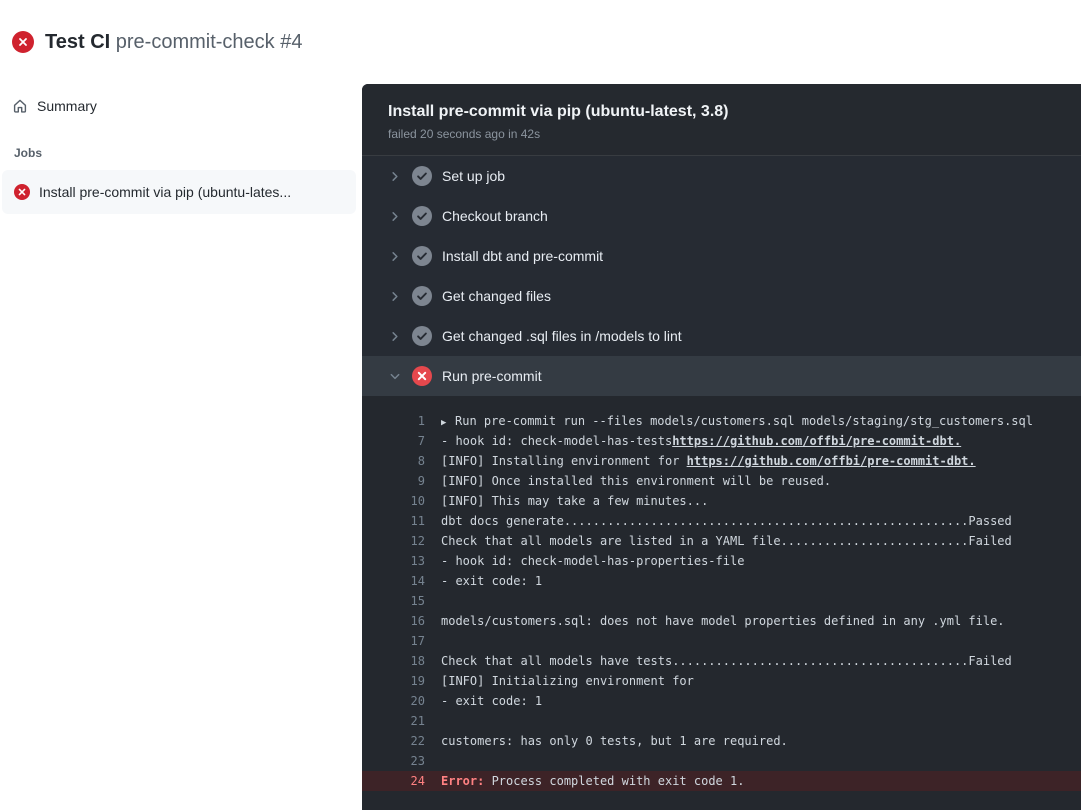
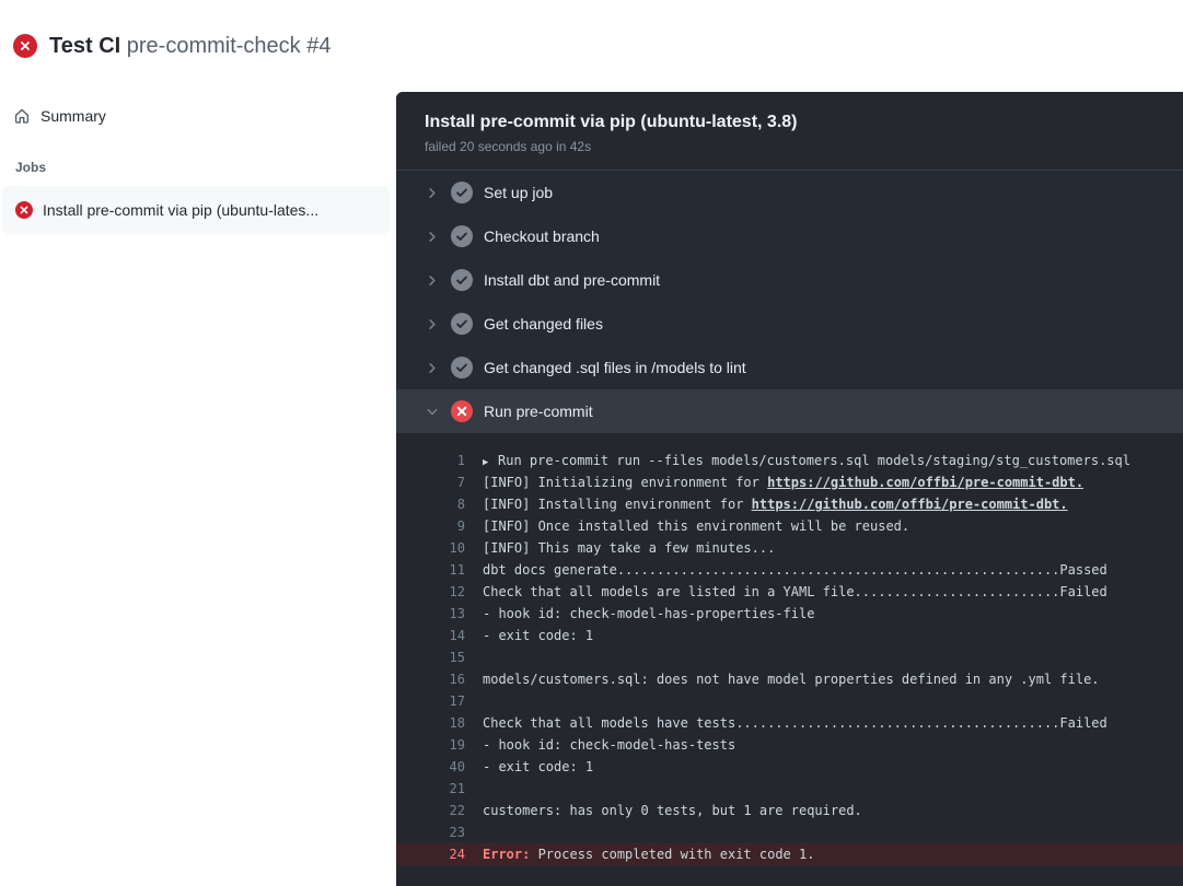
  Test CI pre-commit-check #4
  Summary
  Jobs
  Install pre-commit via pip (ubuntu-lates...
  Install pre-commit via pip (ubuntu-latest, 3.8)
  failed 20 seconds ago in 42s
  Set up job
  Checkout branch
  Install dbt and pre-commit
  Get changed files
  Get changed .sql files in /models to lint
  Run pre-commit
  1
  ▶ Run pre-commit run --files models/customers.sql models/staging/stg_customers.sql
  7
- - hook id: check-model-has-testshttps://github.com/offbi/pre-commit-dbt.
+ [INFO] Initializing environment for https://github.com/offbi/pre-commit-dbt.
  8
  [INFO] Installing environment for https://github.com/offbi/pre-commit-dbt.
  9
  [INFO] Once installed this environment will be reused.
  10
  [INFO] This may take a few minutes...
  11
  dbt docs generate........................................................Passed
  12
  Check that all models are listed in a YAML file..........................Failed
  13
  - hook id: check-model-has-properties-file
  14
  - exit code: 1
  15
  16
  models/customers.sql: does not have model properties defined in any .yml file.
  17
  18
  Check that all models have tests.........................................Failed
  19
- [INFO] Initializing environment for
+ - hook id: check-model-has-tests
- 20
+ 40
  - exit code: 1
  21
  22
  customers: has only 0 tests, but 1 are required.
  23
  24
  Error: Process completed with exit code 1.
